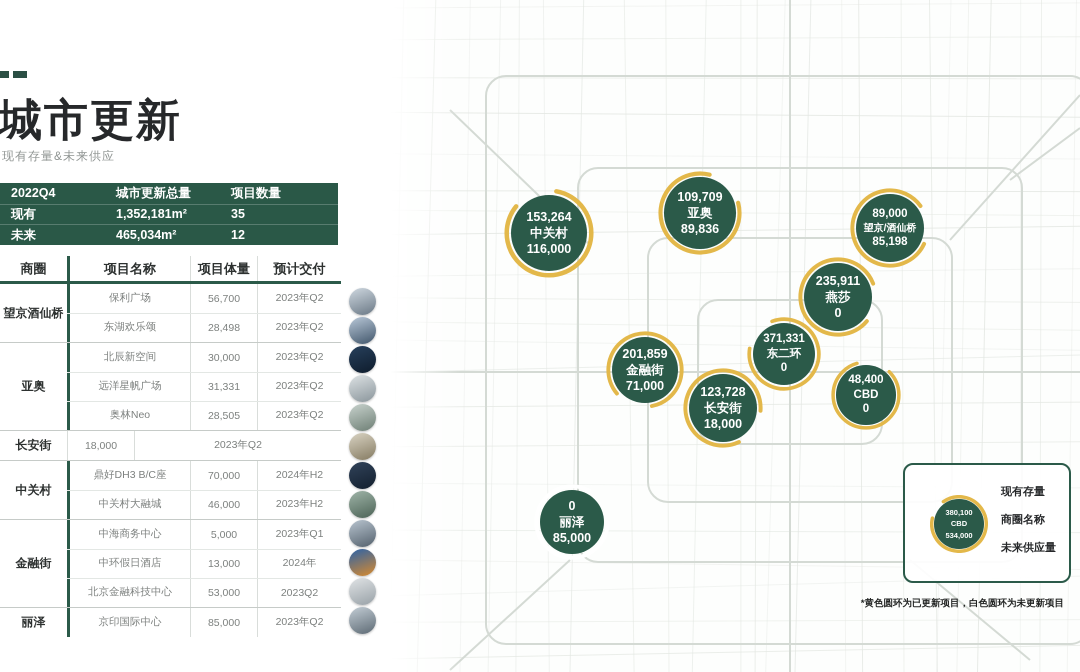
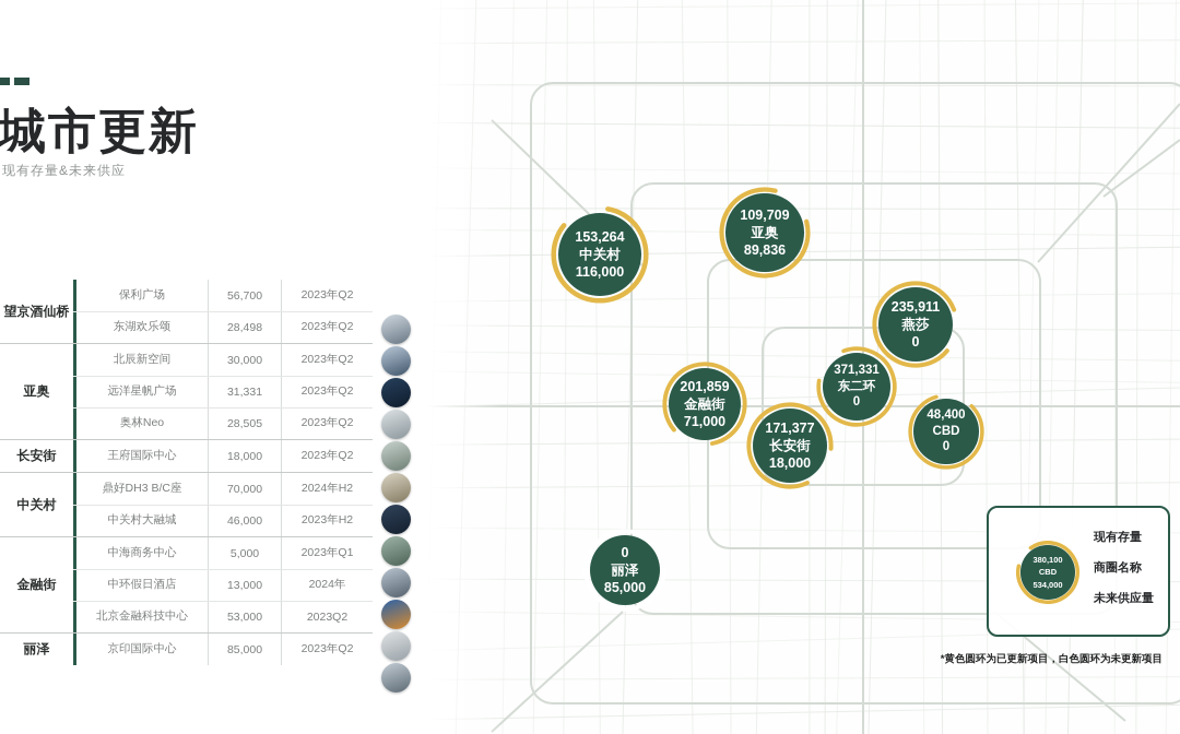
  153,264
  中关村
  116,000
  109,709
  亚奥
  89,836
- 89,000
- 望京/酒仙桥
- 85,198
  235,911
  燕莎
  0
  371,331
  东二环
  0
  201,859
  金融街
  71,000
- 123,728
+ 171,377
  长安街
  18,000
  48,400
  CBD
  0
  0
  丽泽
  85,000
  380,100
  CBD
  534,000
  现有存量
  商圈名称
  未来供应量
  *黄色圆环为已更新项目，白色圆环为未更新项目
  城市更新
  现有存量&未来供应
- 2022Q4
- 城市更新总量
- 项目数量
- 现有
- 1,352,181m²
- 35
- 未来
- 465,034m²
- 12
- 商圈
- 项目名称
- 项目体量
- 预计交付
  望京酒仙桥
  保利广场
  56,700
  2023年Q2
  东湖欢乐颂
  28,498
  2023年Q2
  亚奥
  北辰新空间
  30,000
  2023年Q2
  远洋星帆广场
  31,331
  2023年Q2
  奥林Neo
  28,505
  2023年Q2
  长安街
+ 王府国际中心
  18,000
  2023年Q2
  中关村
  鼎好DH3 B/C座
  70,000
  2024年H2
  中关村大融城
  46,000
  2023年H2
  金融街
  中海商务中心
  5,000
  2023年Q1
  中环假日酒店
  13,000
  2024年
  北京金融科技中心
  53,000
  2023Q2
  丽泽
  京印国际中心
  85,000
  2023年Q2
